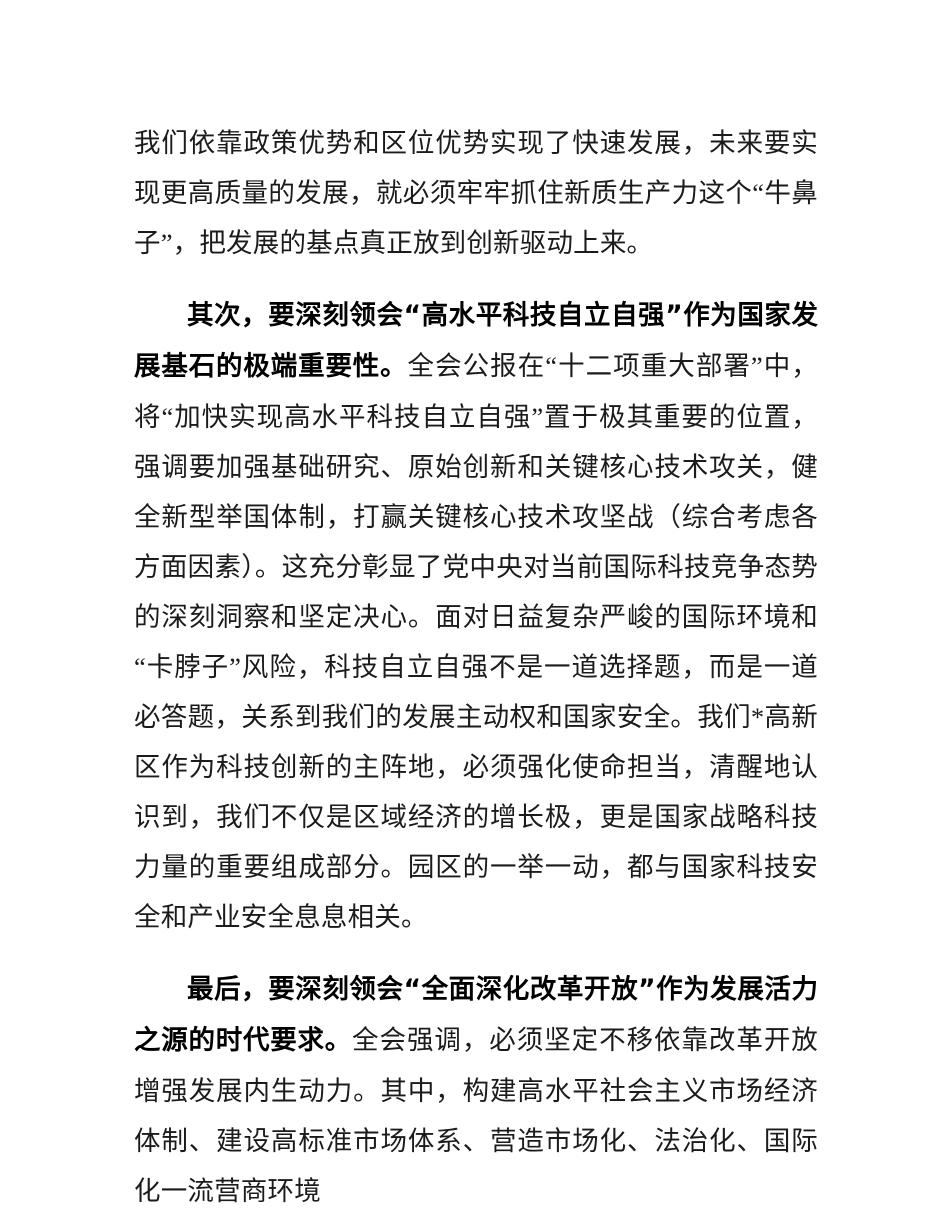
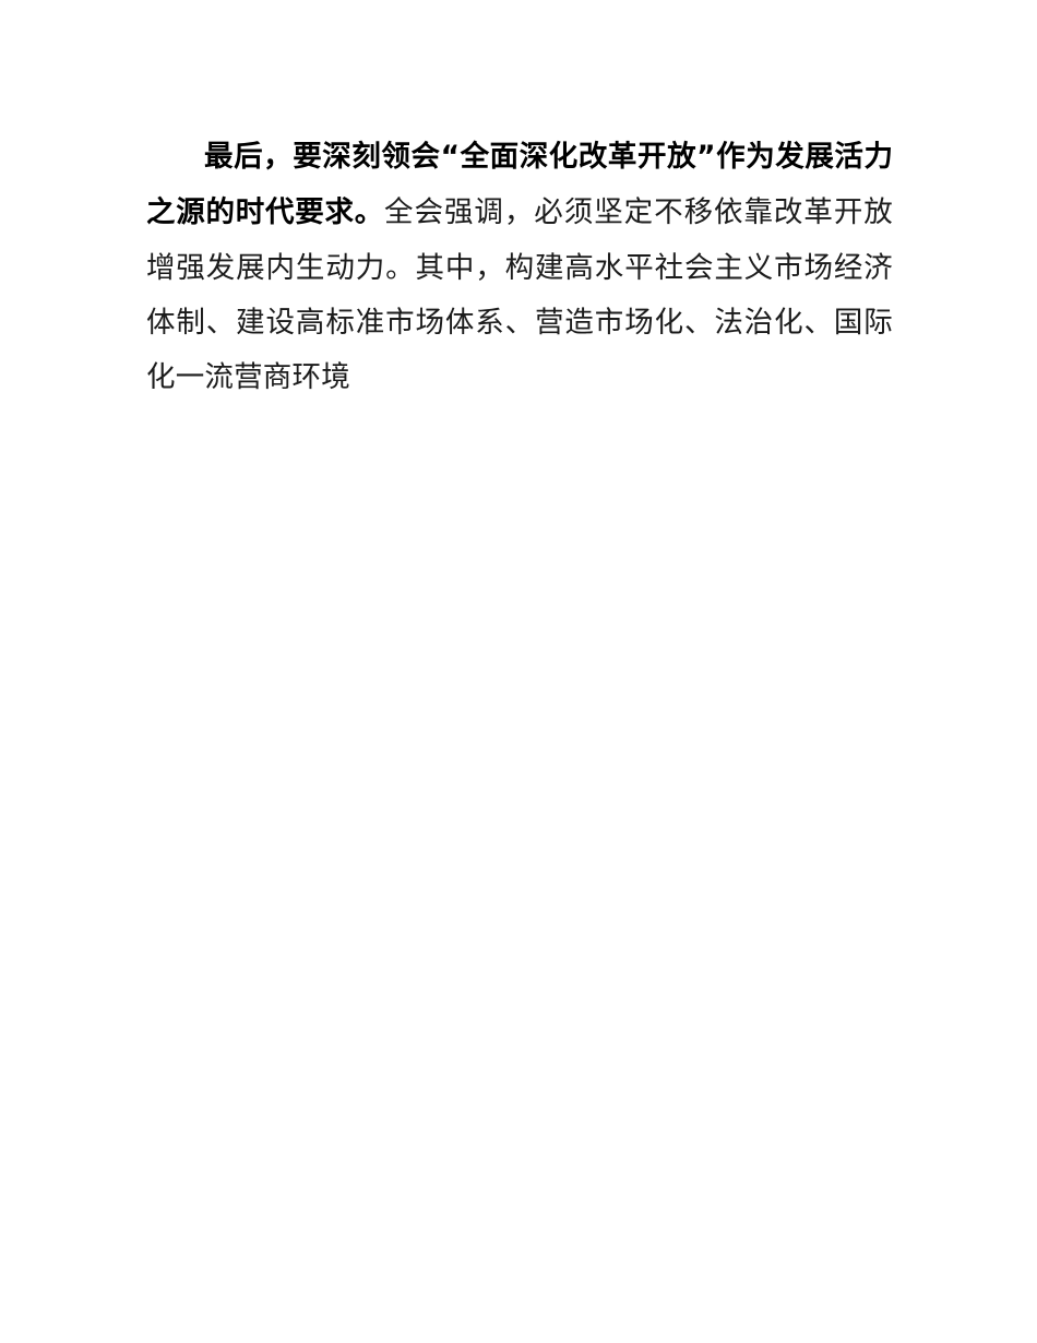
- 我们依靠政策优势和区位优势实现了快速发展，未来要实现更高质量的发展，就必须牢牢抓住新质生产力这个“牛鼻子”，把发展的基点真正放到创新驱动上来。
- 其次，要深刻领会“高水平科技自立自强”作为国家发展基石的极端重要性。全会公报在“十二项重大部署”中，将“加快实现高水平科技自立自强”置于极其重要的位置，强调要加强基础研究、原始创新和关键核心技术攻关，健全新型举国体制，打赢关键核心技术攻坚战（综合考虑各方面因素）。这充分彰显了党中央对当前国际科技竞争态势的深刻洞察和坚定决心。面对日益复杂严峻的国际环境和“卡脖子”风险，科技自立自强不是一道选择题，而是一道必答题，关系到我们的发展主动权和国家安全。我们*高新区作为科技创新的主阵地，必须强化使命担当，清醒地认识到，我们不仅是区域经济的增长极，更是国家战略科技力量的重要组成部分。园区的一举一动，都与国家科技安全和产业安全息息相关。
  最后，要深刻领会“全面深化改革开放”作为发展活力之源的时代要求。全会强调，必须坚定不移依靠改革开放增强发展内生动力。其中，构建高水平社会主义市场经济体制、建设高标准市场体系、营造市场化、法治化、国际化一流营商环境
